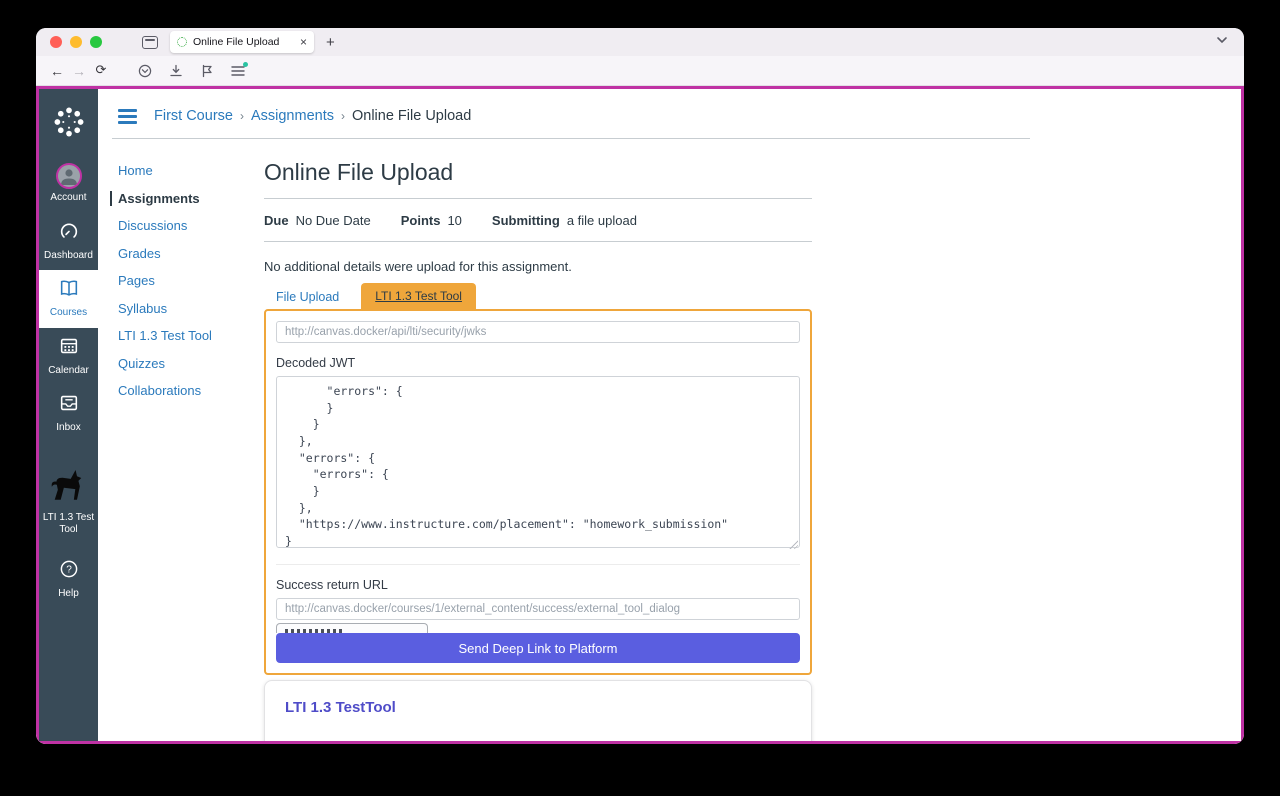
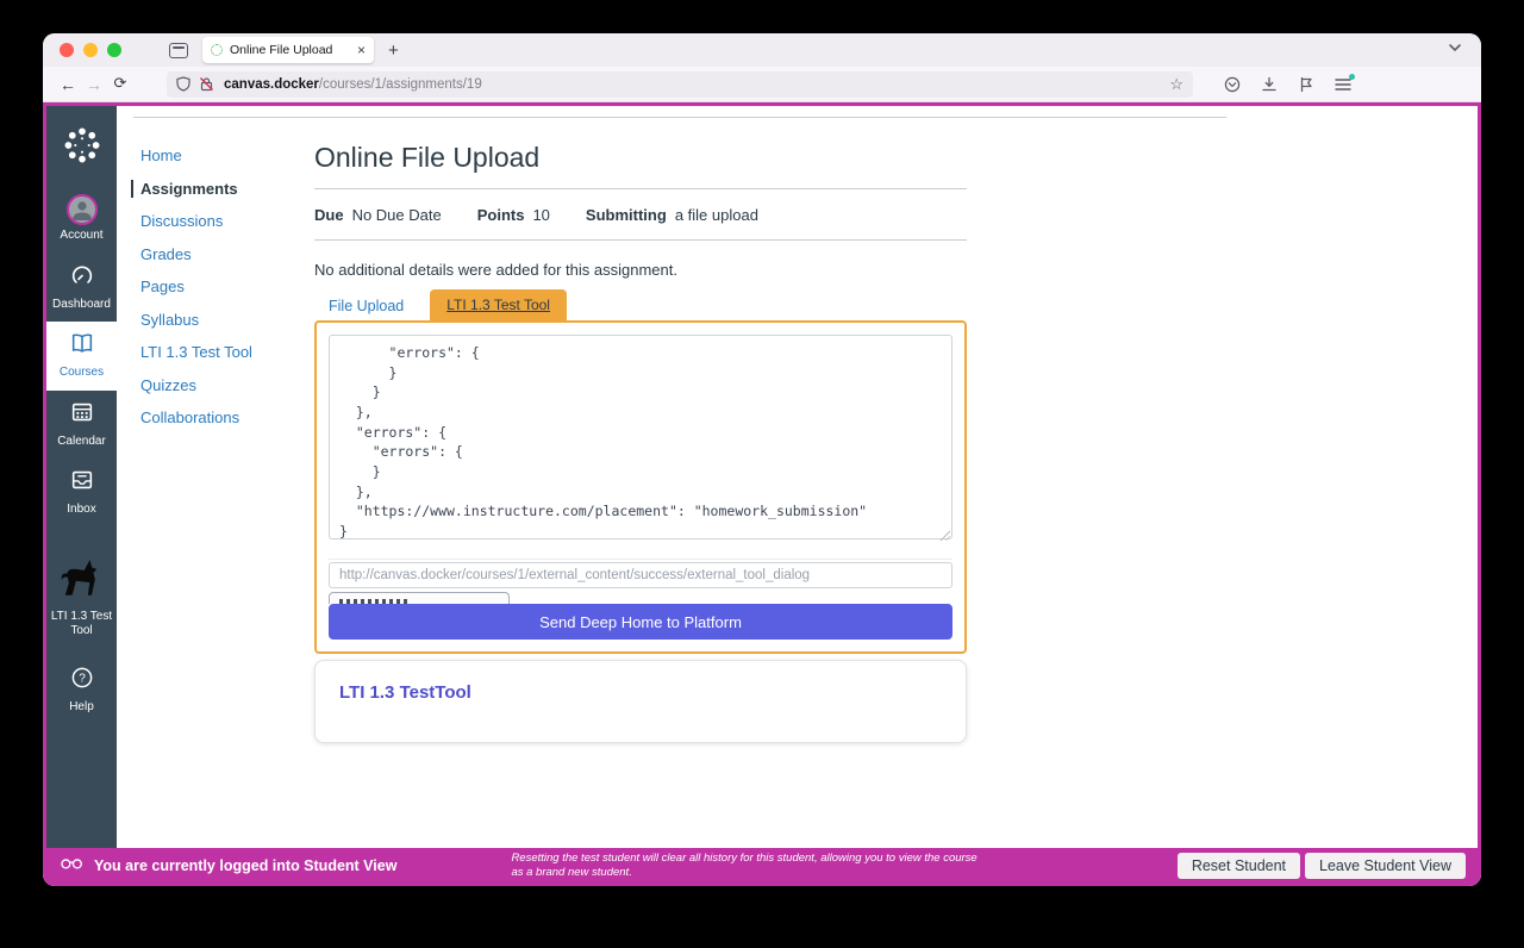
  Online File Upload
  ×
  +
  ←
  →
  ⟳
+ canvas.docker/courses/1/assignments/19
+ ☆
  Account
  Dashboard
  Courses
  Calendar
  Inbox
  LTI 1.3 Test Tool
  ?
  Help
- First Course › Assignments › Online File Upload
  Home
  Assignments
  Discussions
  Grades
  Pages
  Syllabus
  LTI 1.3 Test Tool
  Quizzes
  Collaborations
  Online File Upload
  Due No Due Date
  Points 10
  Submitting a file upload
- No additional details were upload for this assignment.
+ No additional details were added for this assignment.
  File Upload
  LTI 1.3 Test Tool
- http://canvas.docker/api/lti/security/jwks
- Decoded JWT
  "errors": {
  }
  }
  },
  "errors": {
  "errors": {
  }
  },
  "https://www.instructure.com/placement": "homework_submission"
- Success return URL
  http://canvas.docker/courses/1/external_content/success/external_tool_dialog
- Send Deep Link to Platform
+ Send Deep Home to Platform
  LTI 1.3 TestTool
+ You are currently logged into Student View
+ Resetting the test student will clear all history for this student, allowing you to view the course as a brand new student.
+ Reset Student
+ Leave Student View
